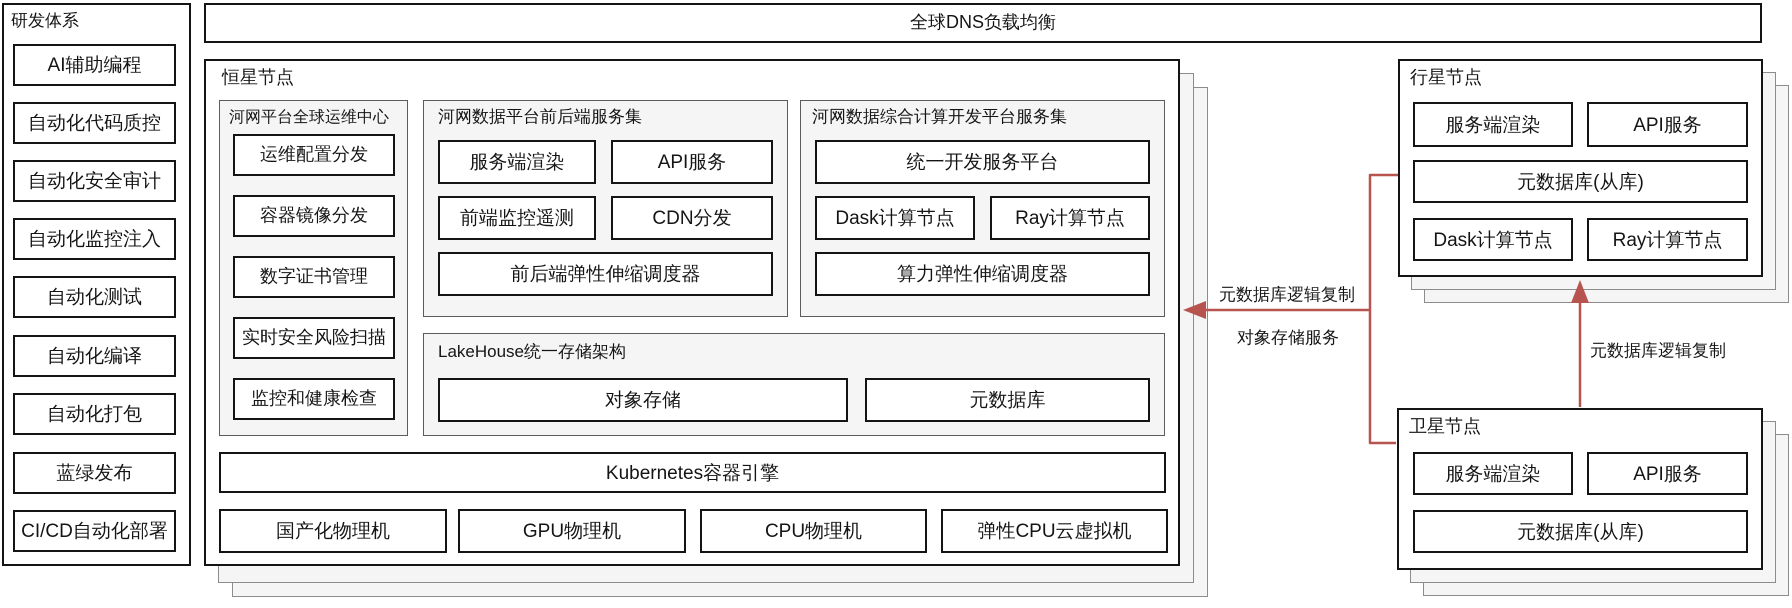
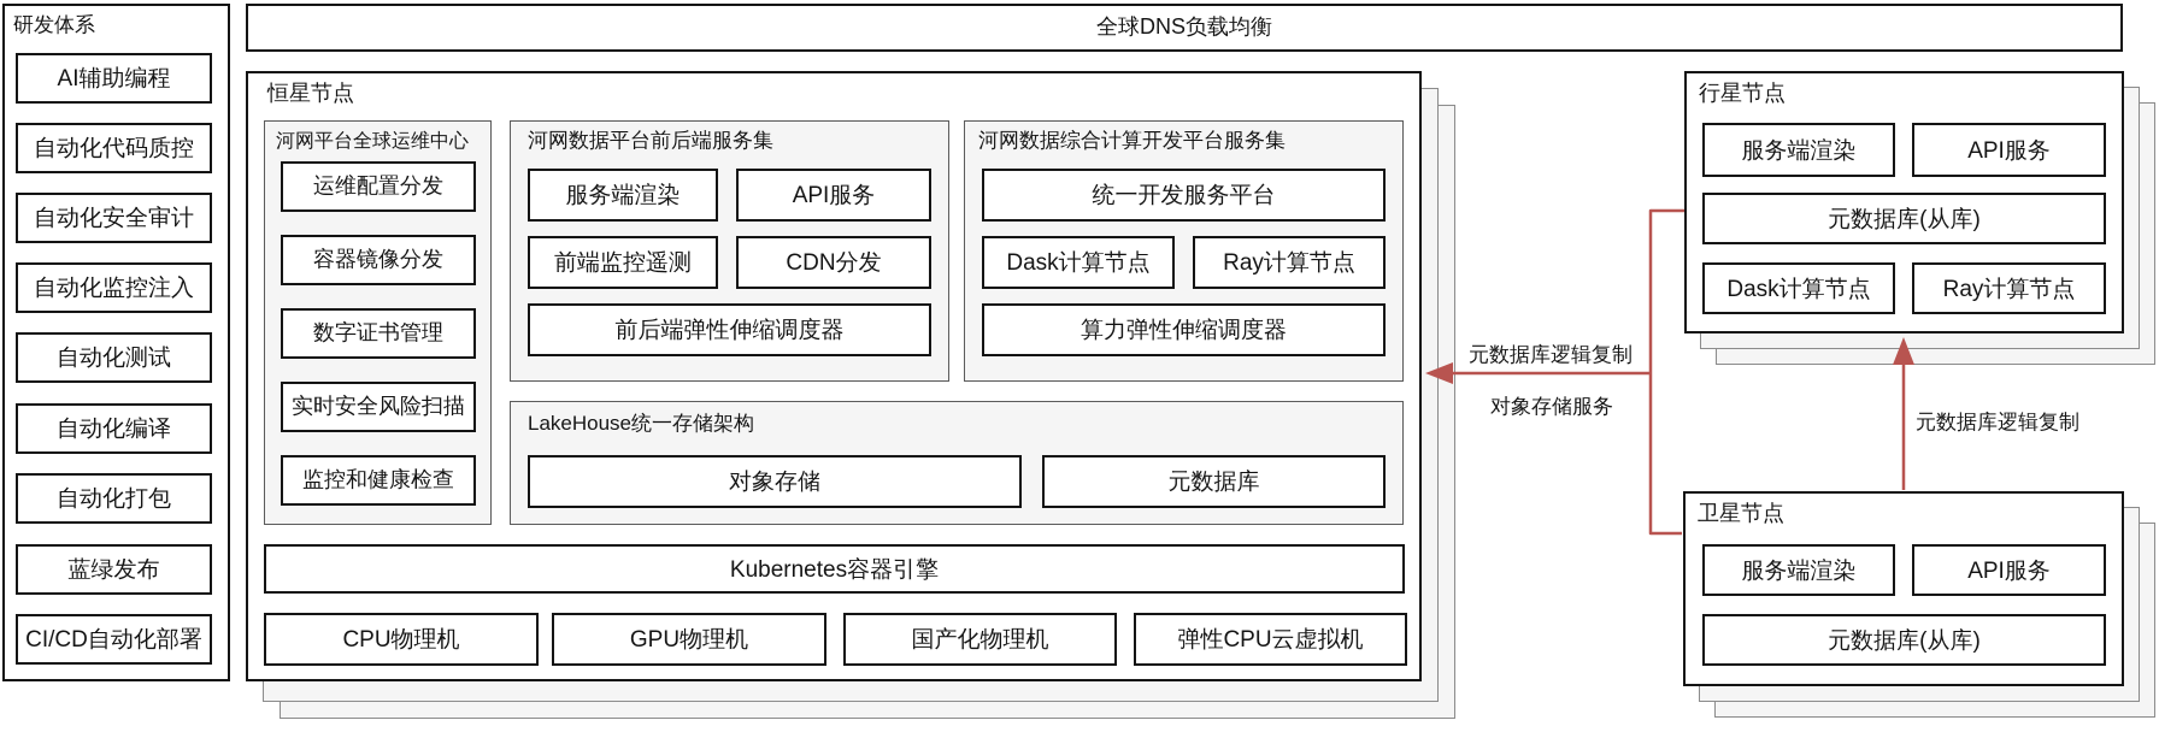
  全球DNS负载均衡
  研发体系
  AI辅助编程
  自动化代码质控
  自动化安全审计
  自动化监控注入
  自动化测试
  自动化编译
  自动化打包
  蓝绿发布
  CI/CD自动化部署
  恒星节点
  河网平台全球运维中心
  运维配置分发
  容器镜像分发
  数字证书管理
  实时安全风险扫描
  监控和健康检查
  河网数据平台前后端服务集
  服务端渲染
  API服务
  前端监控遥测
  CDN分发
  前后端弹性伸缩调度器
  河网数据综合计算开发平台服务集
  统一开发服务平台
  Dask计算节点
  Ray计算节点
  算力弹性伸缩调度器
  LakeHouse统一存储架构
  对象存储
  元数据库
  Kubernetes容器引擎
- 国产化物理机
+ CPU物理机
  GPU物理机
- CPU物理机
+ 国产化物理机
  弹性CPU云虚拟机
  行星节点
  服务端渲染
  API服务
  元数据库(从库)
  Dask计算节点
  Ray计算节点
  卫星节点
  服务端渲染
  API服务
  元数据库(从库)
  元数据库逻辑复制
  对象存储服务
  元数据库逻辑复制
